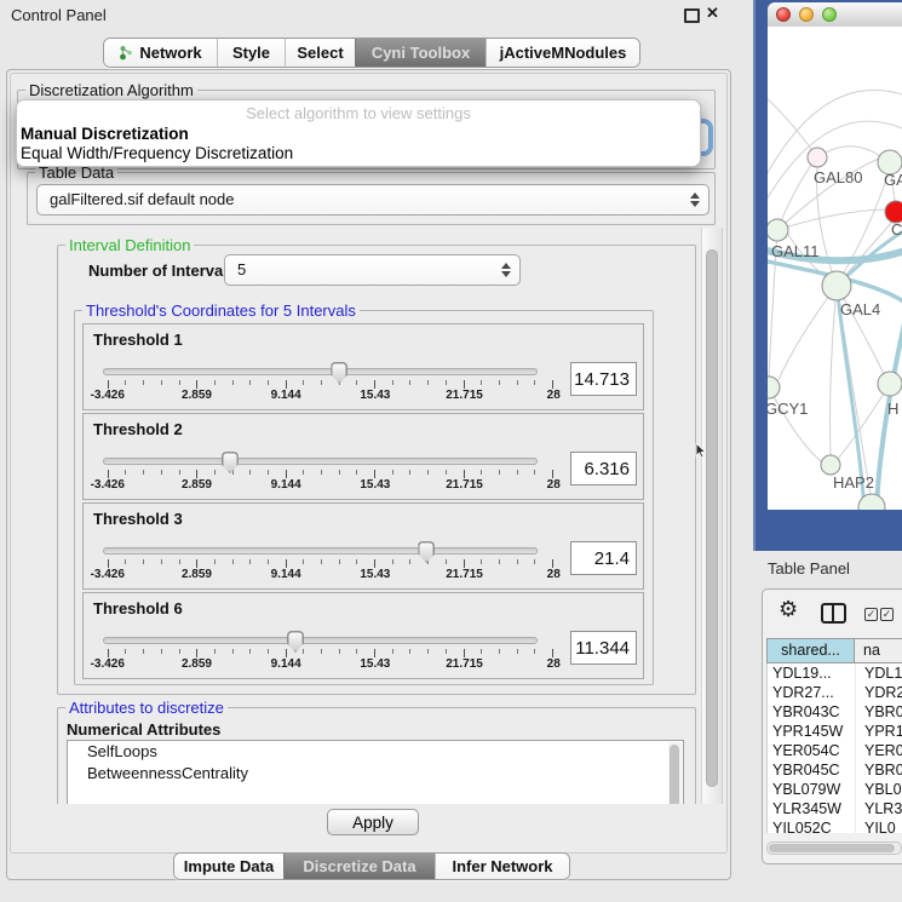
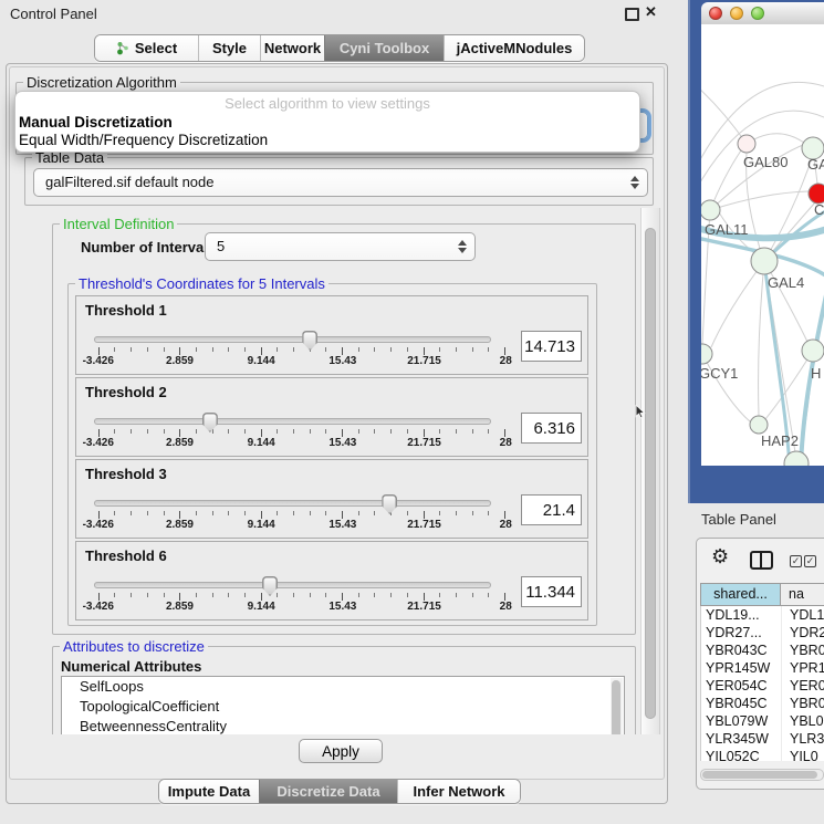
  Control Panel
  ✕
- Network
+ Select
  Style
- Select
+ Network
  Cyni Toolbox
  jActiveMNodules
  Discretization Algorithm
  Select algorithm to view settings
  Manual Discretization
  Equal Width/Frequency Discretization
  Table Data
  galFiltered.sif default node
  Interval Definition
  Number of Interva
  5
  Threshold's Coordinates for 5 Intervals
  Threshold 1
  -3.426
  2.859
  9.144
  15.43
  21.715
  28
  14.713
  Threshold 2
  -3.426
  2.859
  9.144
  15.43
  21.715
  28
  6.316
  Threshold 3
  -3.426
  2.859
  9.144
  15.43
  21.715
  28
  21.4
  Threshold 6
  -3.426
  2.859
  9.144
  15.43
  21.715
  28
  11.344
  Attributes to discretize
  Numerical Attributes
  SelfLoops
+ TopologicalCoefficient
  BetweennessCentrality
  Apply
  Impute Data
  Discretize Data
  Infer Network
  GAL80
  GA
  C
  GAL11
  GAL4
  GCY1
  H
  HAP2
  Table Panel
  ⚙
  shared...
  na
  YDL19...
  YDL1
  YDR27...
  YDR2
  YBR043C
  YBR0
  YPR145W
  YPR1
  YER054C
  YER0
  YBR045C
  YBR0
  YBL079W
  YBL0
  YLR345W
  YLR3
  YIL052C
  YIL0
